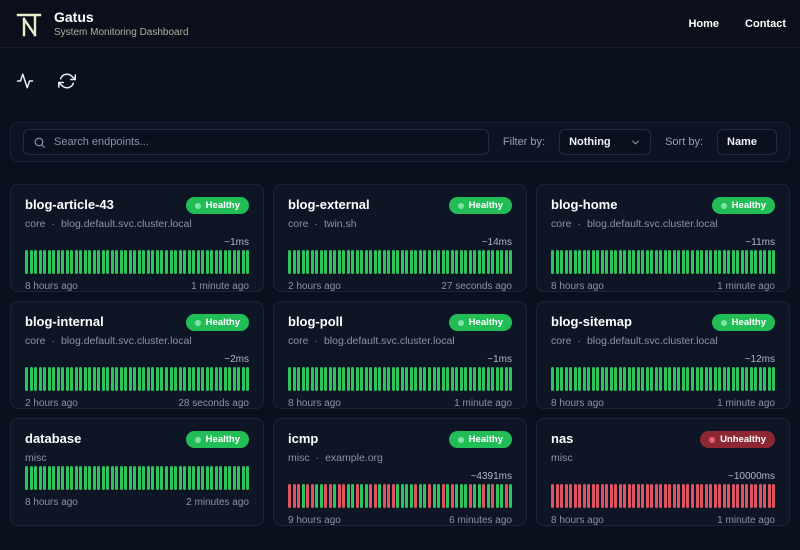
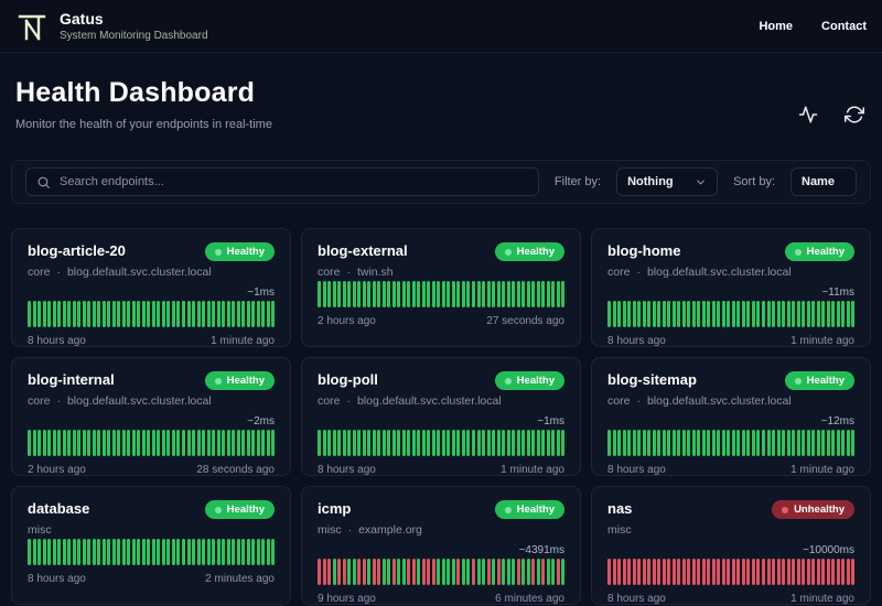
  Gatus
  System Monitoring Dashboard
  Home
  Contact
+ Health Dashboard
+ Monitor the health of your endpoints in real-time
  Search endpoints...
  Filter by:
  Nothing
  Sort by:
  Name
- blog-article-43
+ blog-article-20
  Healthy
  core
  ·
  blog.default.svc.cluster.local
  ~1ms
  8 hours ago
  1 minute ago
  blog-external
  Healthy
  core
  ·
  twin.sh
- ~14ms
  2 hours ago
  27 seconds ago
  blog-home
  Healthy
  core
  ·
  blog.default.svc.cluster.local
  ~11ms
  8 hours ago
  1 minute ago
  blog-internal
  Healthy
  core
  ·
  blog.default.svc.cluster.local
  ~2ms
  2 hours ago
  28 seconds ago
  blog-poll
  Healthy
  core
  ·
  blog.default.svc.cluster.local
  ~1ms
  8 hours ago
  1 minute ago
  blog-sitemap
  Healthy
  core
  ·
  blog.default.svc.cluster.local
  ~12ms
  8 hours ago
  1 minute ago
  database
  Healthy
  misc
  8 hours ago
  2 minutes ago
  icmp
  Healthy
  misc
  ·
  example.org
  ~4391ms
  9 hours ago
  6 minutes ago
  nas
  Unhealthy
  misc
  ~10000ms
  8 hours ago
  1 minute ago
